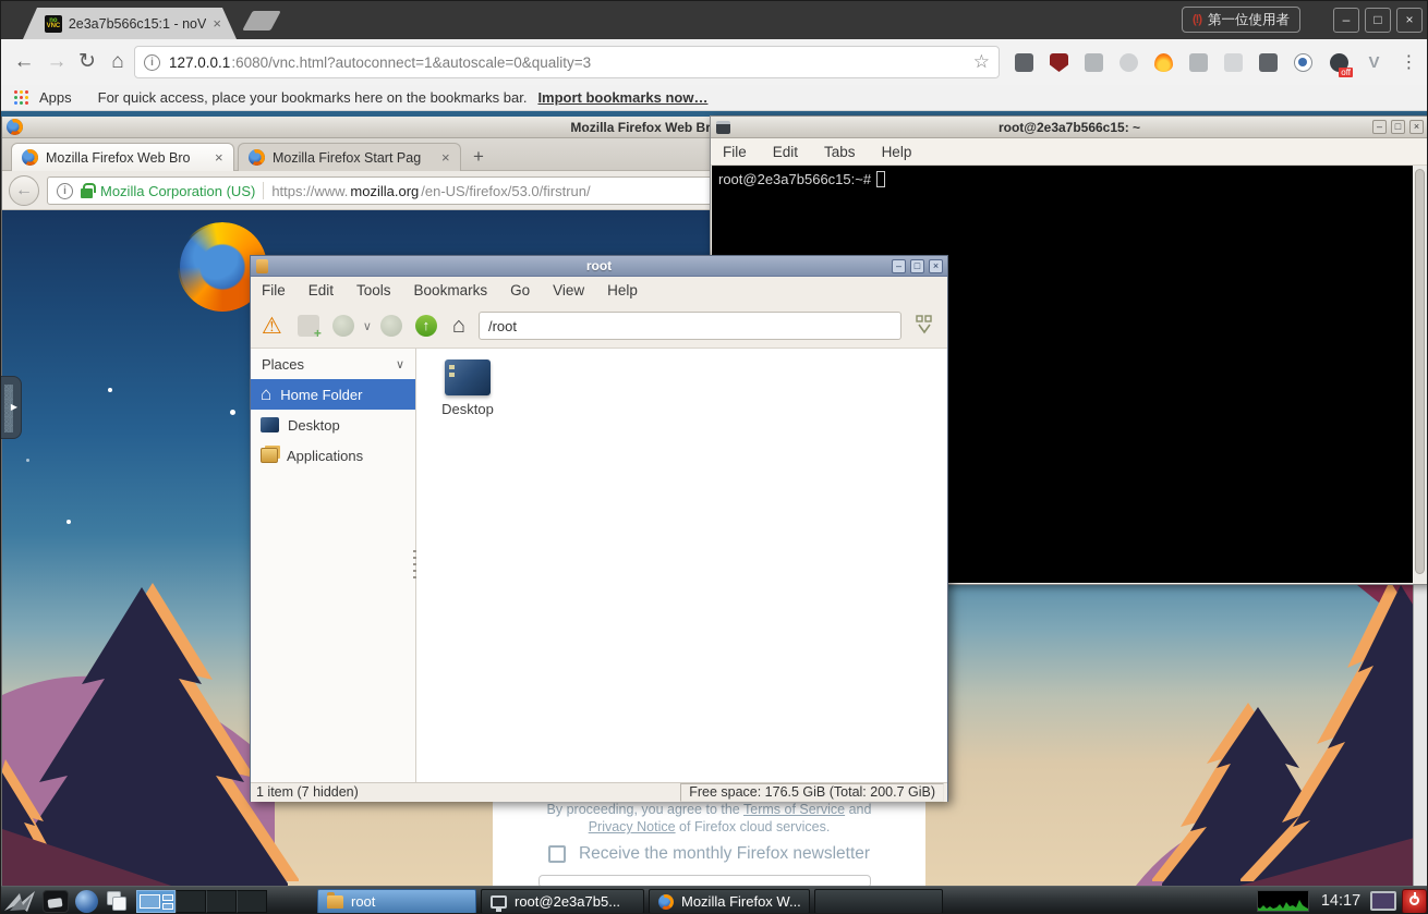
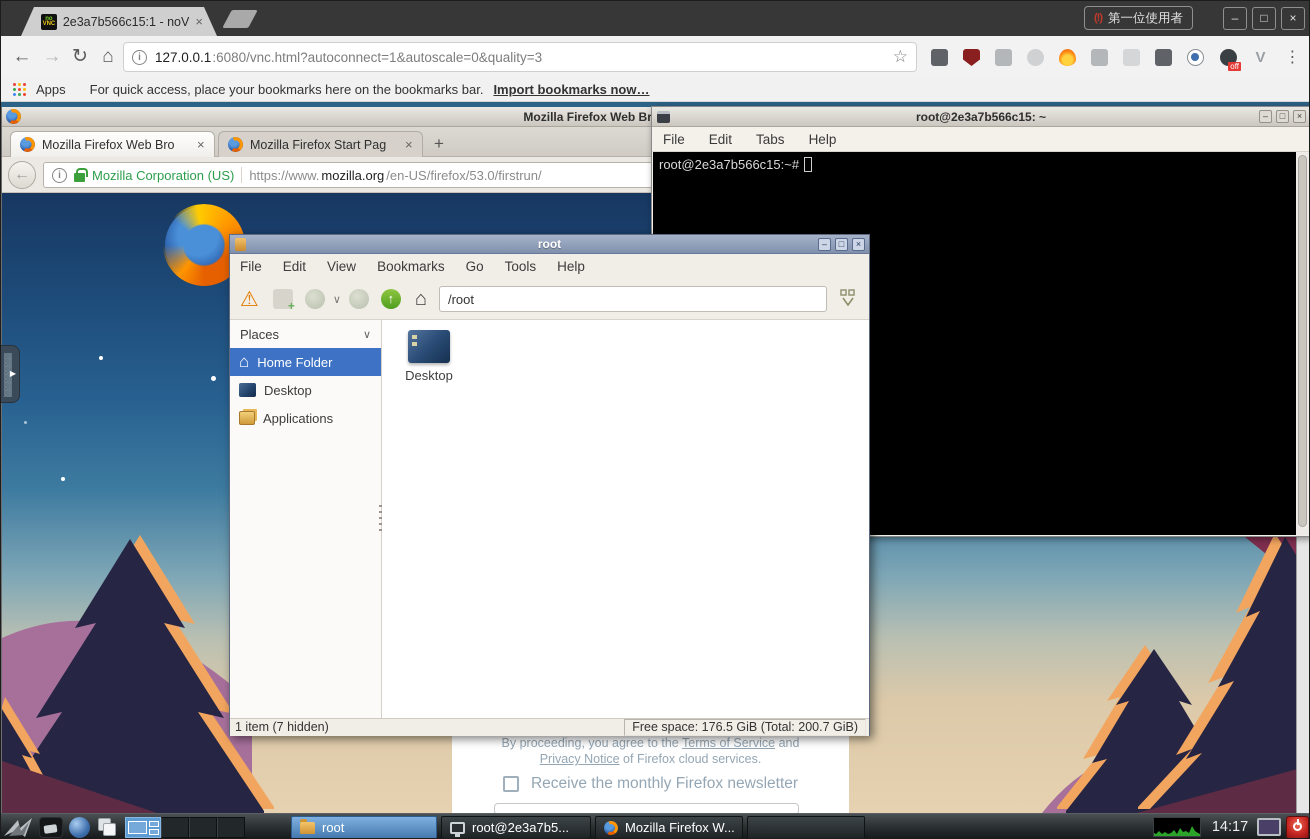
  2e3a7b566c15:1 - noV
  ×
  (!)
  第一位使用者
  –
  □
  ×
  ←
  →
  ↻
  ⌂
  i
  127.0.0.1
  :6080/vnc.html?autoconnect=1&autoscale=0&quality=3
  ☆
  off
  V
  ⋮
  Apps
  For quick access, place your bookmarks here on the bookmarks bar.
  Import bookmarks now…
  Mozilla Firefox Web Bro
  ×
  Mozilla Firefox Start Pag
  ×
  +
  ←
  i
  Mozilla Corporation (US)
  https://www.
  mozilla.org
  /en-US/firefox/53.0/firstrun/
  By proceeding, you agree to the Terms of Service and Privacy Notice of Firefox cloud services.
  Receive the monthly Firefox newsletter
  root@2e3a7b566c15: ~
  –
  □
  ×
  File
  Edit
  Tabs
  Help
  root@2e3a7b566c15:~#
  root
  –
  □
  ×
  File
  Edit
- Tools
+ View
  Bookmarks
  Go
- View
+ Tools
  Help
  ⚠
  ∨
  ↑
  ⌂
  /root
  Places
  ∨
  ⌂
  Home Folder
  Desktop
  Applications
  Desktop
  1 item (7 hidden)
  Free space: 176.5 GiB (Total: 200.7 GiB)
  ▶
  root
  root@2e3a7b5...
  Mozilla Firefox W...
  14:17
